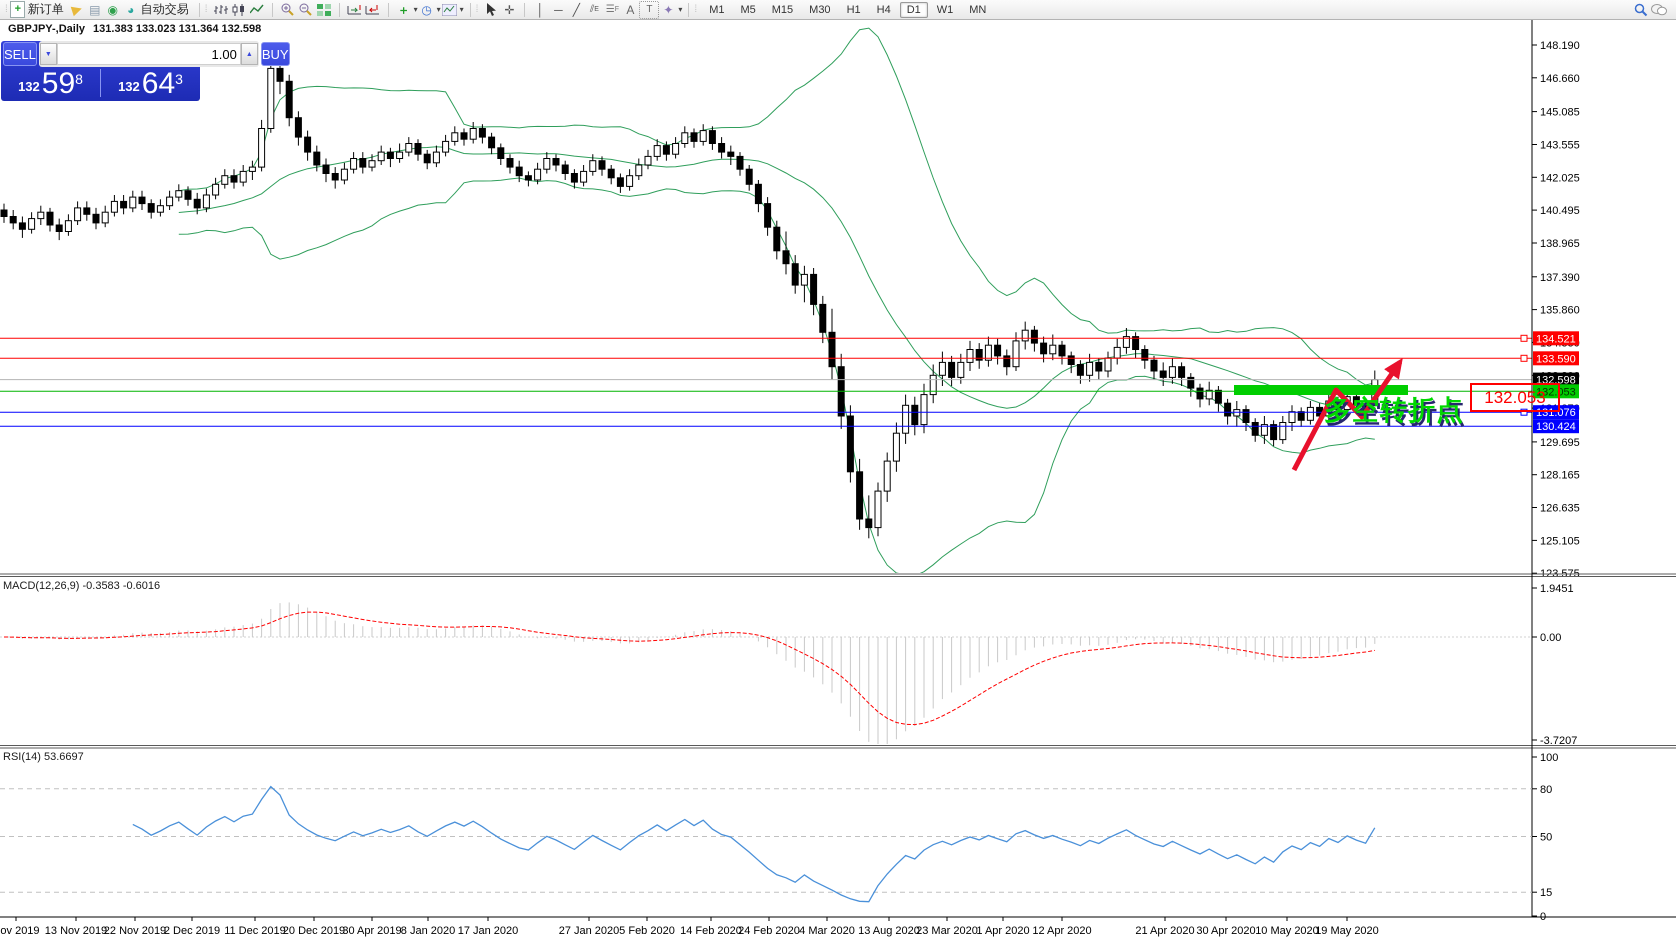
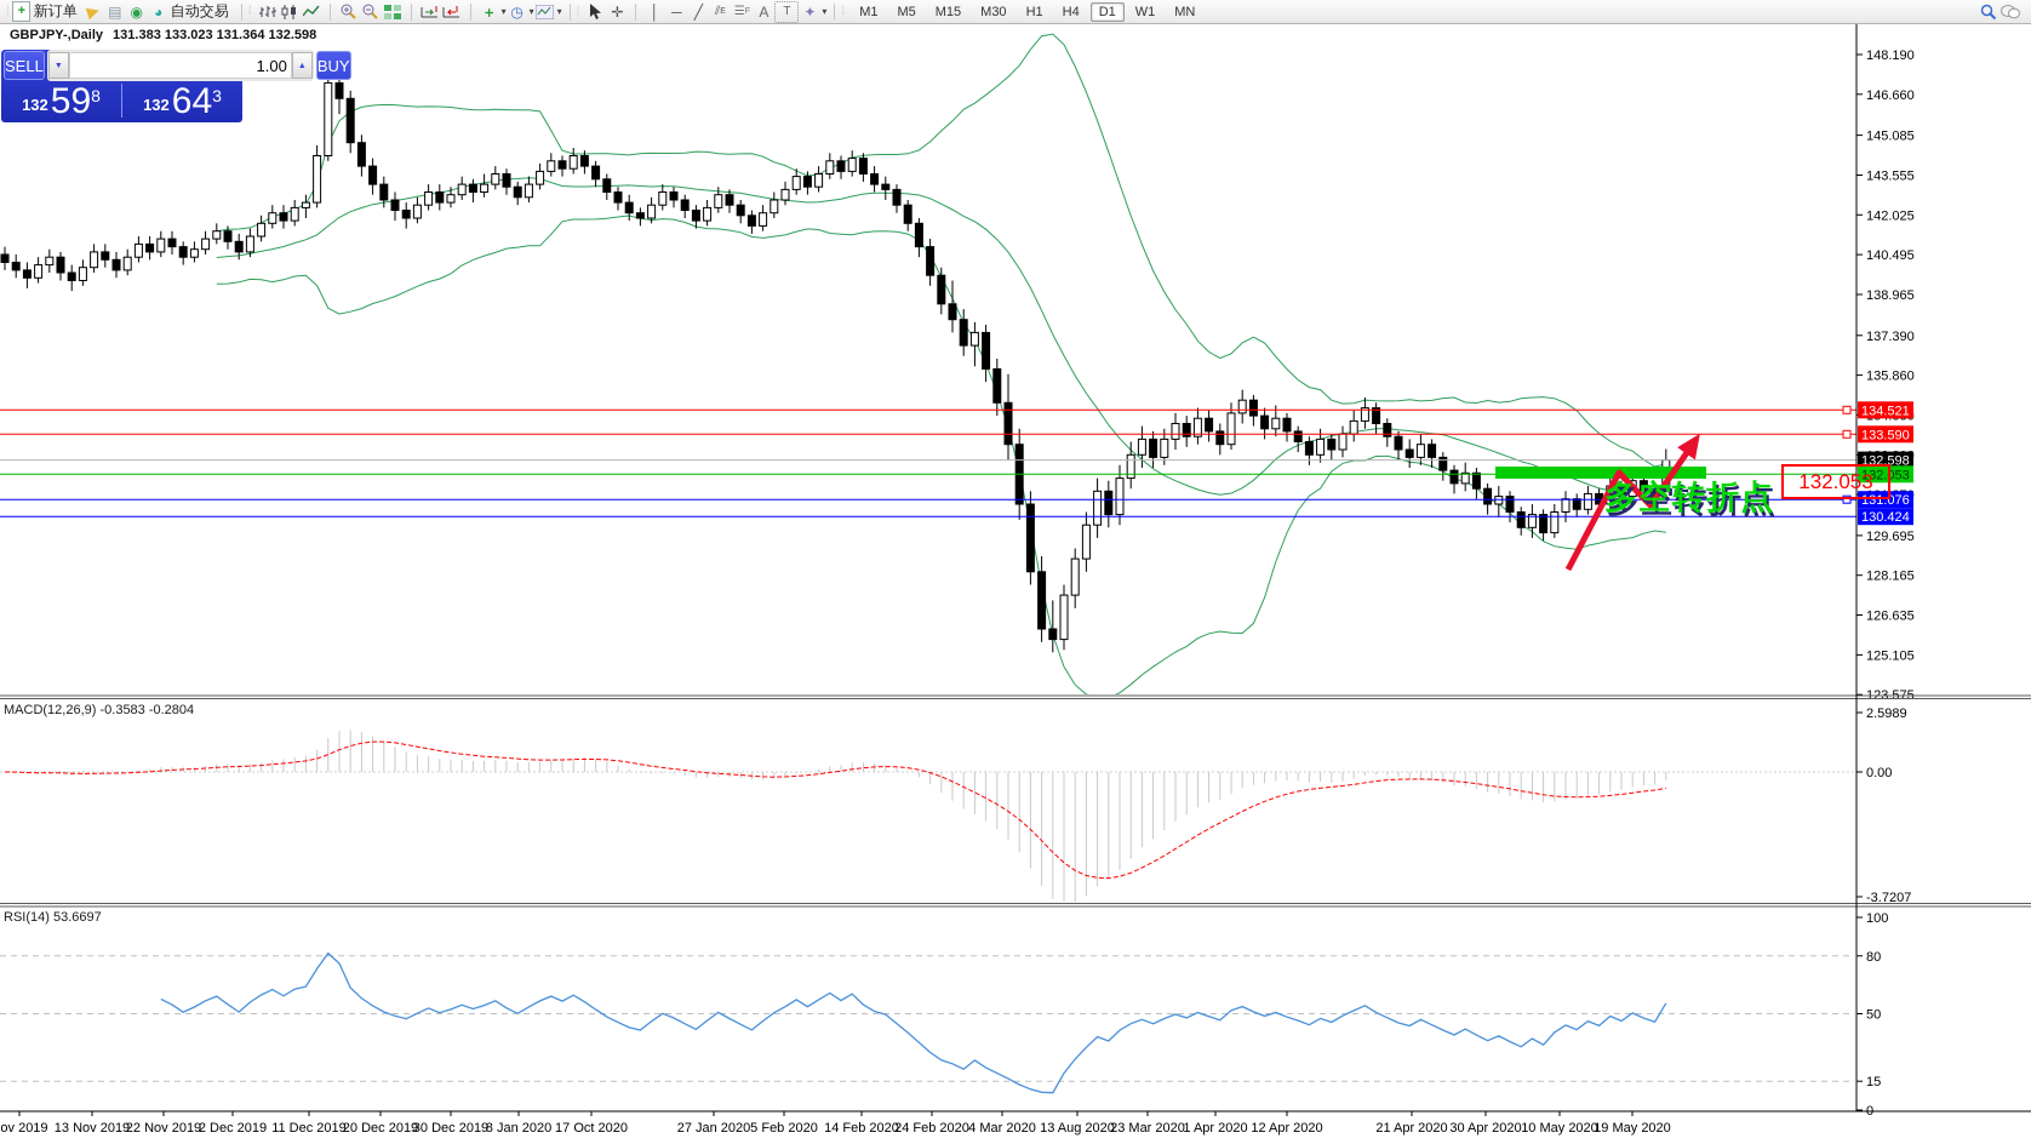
  ⁞
  +
  新订单
  ▤
  ◉
  ◕
  自动交易
  ⁞
  ＋
  ▾
  ◷
  ▾
  ▾
  ⁞
  ✛
  │
  ─
  ╱
  ⫽
  ☰
  A
  T
  ✦
  ▾
  ⁞
  M1
  M5
  M15
  M30
  H1
  H4
  D1
  W1
  MN
  148.190
  146.660
  145.085
  143.555
  142.025
  140.495
  138.965
  137.390
  135.860
  129.695
  128.165
  126.635
  125.105
  134.521
  133.590
  132.598
  132.053
  131.076
  130.424
- 1.9451
+ 2.5989
  0.00
  -3.7207
  100
  80
  50
  15
  0
  ov 2019
  13 Nov 2019
  22 Nov 2019
  2 Dec 2019
  11 Dec 2019
  20 Dec 2019
- 30 Apr 2019
+ 30 Dec 2019
  8 Jan 2020
- 17 Jan 2020
+ 17 Oct 2020
  27 Jan 2020
  5 Feb 2020
  14 Feb 2020
  24 Feb 2020
  4 Mar 2020
  13 Aug 2020
  23 Mar 2020
  1 Apr 2020
  12 Apr 2020
  21 Apr 2020
  30 Apr 2020
  10 May 2020
  19 May 2020
  GBPJPY-,Daily 131.383 133.023 131.364 132.598
  SELL
  1.00
  BUY
  132
  59
  8
  132
  64
  3
- MACD(12,26,9) -0.3583 -0.6016
+ MACD(12,26,9) -0.3583 -0.2804
  RSI(14) 53.6697
  132.053
  多空转折点
